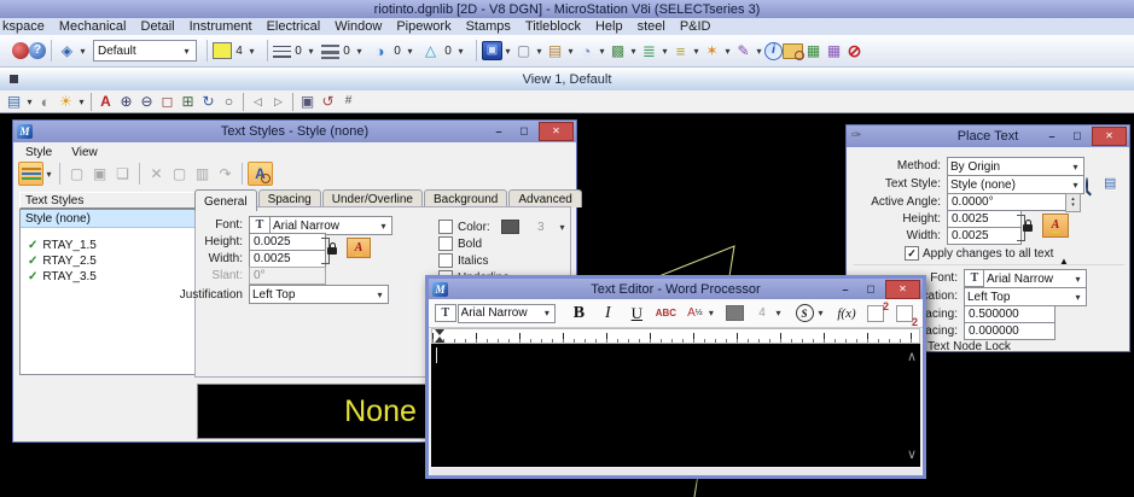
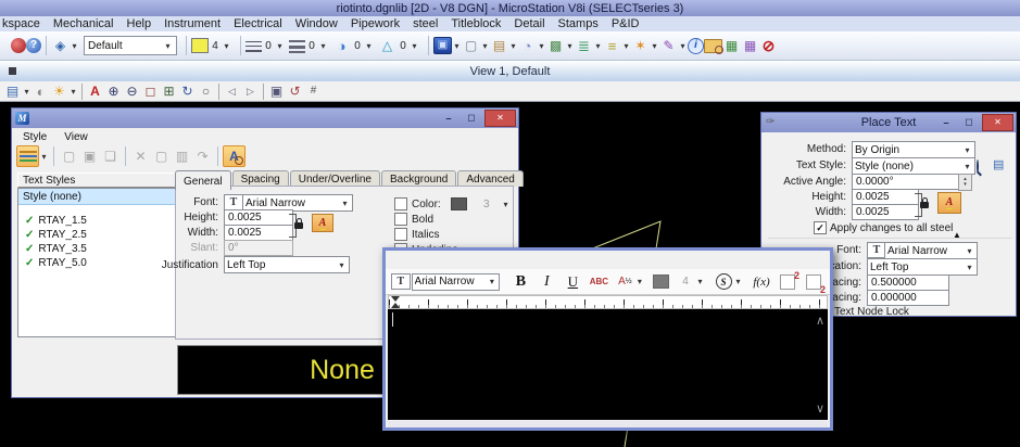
  riotinto.dgnlib [2D - V8 DGN] - MicroStation V8i (SELECTseries 3)
  kspace
  Mechanical
- Detail
+ Help
  Instrument
  Electrical
  Window
  Pipework
- Stamps
+ steel
  Titleblock
- Help
+ Detail
- steel
+ Stamps
  P&ID
  Default
  4
  0
  0
  0
  0
  View 1, Default
- Text Styles - Style (none)
  Style
  View
  ▢
  ▣
  ❏
  ✕
  ▢
  ▥
  ↷
  Text Styles
  Style (none)
  RTAY_1.5
  RTAY_2.5
  RTAY_3.5
+ RTAY_5.0
  General
  Spacing
  Under/Overline
  Background
  Advanced
  Font:
  Arial Narrow
  Height:
  0.0025
  Width:
  0.0025
  Slant:
  0°
  Justification
  Left Top
  Color:
  3
  Bold
  Italics
  None
  Place Text
  Method:
  By Origin
  Text Style:
  Style (none)
  ▤
  Active Angle:
  0.0000°
  Height:
  0.0025
  Width:
  0.0025
- Apply changes to all text
+ Apply changes to all steel
  Font:
  Arial Narrow
  Left Top
  0.500000
  acing:
  0.000000
  Text Node Lock
- Text Editor - Word Processor
  Arial Narrow
  B
  I
  U
  ABC
  A
  4
  S
  f(x)
  2
  2
